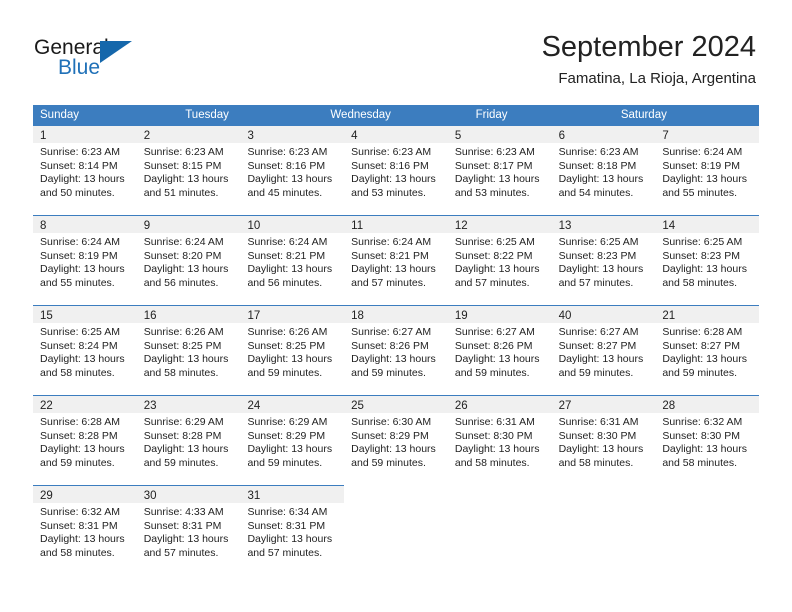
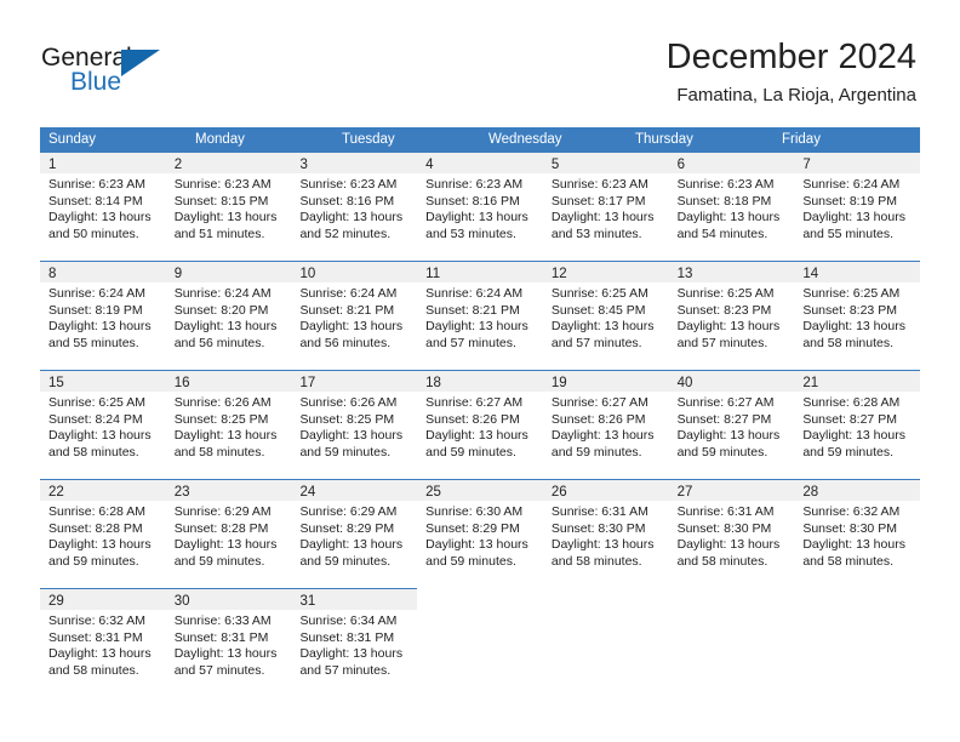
  General
  Blue
- September 2024
+ December 2024
  Famatina, La Rioja, Argentina
  Sunday
+ Monday
  Tuesday
  Wednesday
+ Thursday
  Friday
- Saturday
  1
  Sunrise: 6:23 AM
  Sunset: 8:14 PM
  Daylight: 13 hours
  and 50 minutes.
  2
  Sunrise: 6:23 AM
  Sunset: 8:15 PM
  Daylight: 13 hours
  and 51 minutes.
  3
  Sunrise: 6:23 AM
  Sunset: 8:16 PM
  Daylight: 13 hours
- and 45 minutes.
+ and 52 minutes.
  4
  Sunrise: 6:23 AM
  Sunset: 8:16 PM
  Daylight: 13 hours
  and 53 minutes.
  5
  Sunrise: 6:23 AM
  Sunset: 8:17 PM
  Daylight: 13 hours
  and 53 minutes.
  6
  Sunrise: 6:23 AM
  Sunset: 8:18 PM
  Daylight: 13 hours
  and 54 minutes.
  7
  Sunrise: 6:24 AM
  Sunset: 8:19 PM
  Daylight: 13 hours
  and 55 minutes.
  8
  Sunrise: 6:24 AM
  Sunset: 8:19 PM
  Daylight: 13 hours
  and 55 minutes.
  9
  Sunrise: 6:24 AM
  Sunset: 8:20 PM
  Daylight: 13 hours
  and 56 minutes.
  10
  Sunrise: 6:24 AM
  Sunset: 8:21 PM
  Daylight: 13 hours
  and 56 minutes.
  11
  Sunrise: 6:24 AM
  Sunset: 8:21 PM
  Daylight: 13 hours
  and 57 minutes.
  12
  Sunrise: 6:25 AM
- Sunset: 8:22 PM
+ Sunset: 8:45 PM
  Daylight: 13 hours
  and 57 minutes.
  13
  Sunrise: 6:25 AM
  Sunset: 8:23 PM
  Daylight: 13 hours
  and 57 minutes.
  14
  Sunrise: 6:25 AM
  Sunset: 8:23 PM
  Daylight: 13 hours
  and 58 minutes.
  15
  Sunrise: 6:25 AM
  Sunset: 8:24 PM
  Daylight: 13 hours
  and 58 minutes.
  16
  Sunrise: 6:26 AM
  Sunset: 8:25 PM
  Daylight: 13 hours
  and 58 minutes.
  17
  Sunrise: 6:26 AM
  Sunset: 8:25 PM
  Daylight: 13 hours
  and 59 minutes.
  18
  Sunrise: 6:27 AM
  Sunset: 8:26 PM
  Daylight: 13 hours
  and 59 minutes.
  19
  Sunrise: 6:27 AM
  Sunset: 8:26 PM
  Daylight: 13 hours
  and 59 minutes.
  40
  Sunrise: 6:27 AM
  Sunset: 8:27 PM
  Daylight: 13 hours
  and 59 minutes.
  21
  Sunrise: 6:28 AM
  Sunset: 8:27 PM
  Daylight: 13 hours
  and 59 minutes.
  22
  Sunrise: 6:28 AM
  Sunset: 8:28 PM
  Daylight: 13 hours
  and 59 minutes.
  23
  Sunrise: 6:29 AM
  Sunset: 8:28 PM
  Daylight: 13 hours
  and 59 minutes.
  24
  Sunrise: 6:29 AM
  Sunset: 8:29 PM
  Daylight: 13 hours
  and 59 minutes.
  25
  Sunrise: 6:30 AM
  Sunset: 8:29 PM
  Daylight: 13 hours
  and 59 minutes.
  26
  Sunrise: 6:31 AM
  Sunset: 8:30 PM
  Daylight: 13 hours
  and 58 minutes.
  27
  Sunrise: 6:31 AM
  Sunset: 8:30 PM
  Daylight: 13 hours
  and 58 minutes.
  28
  Sunrise: 6:32 AM
  Sunset: 8:30 PM
  Daylight: 13 hours
  and 58 minutes.
  29
  Sunrise: 6:32 AM
  Sunset: 8:31 PM
  Daylight: 13 hours
  and 58 minutes.
  30
- Sunrise: 4:33 AM
+ Sunrise: 6:33 AM
  Sunset: 8:31 PM
  Daylight: 13 hours
  and 57 minutes.
  31
  Sunrise: 6:34 AM
  Sunset: 8:31 PM
  Daylight: 13 hours
  and 57 minutes.
